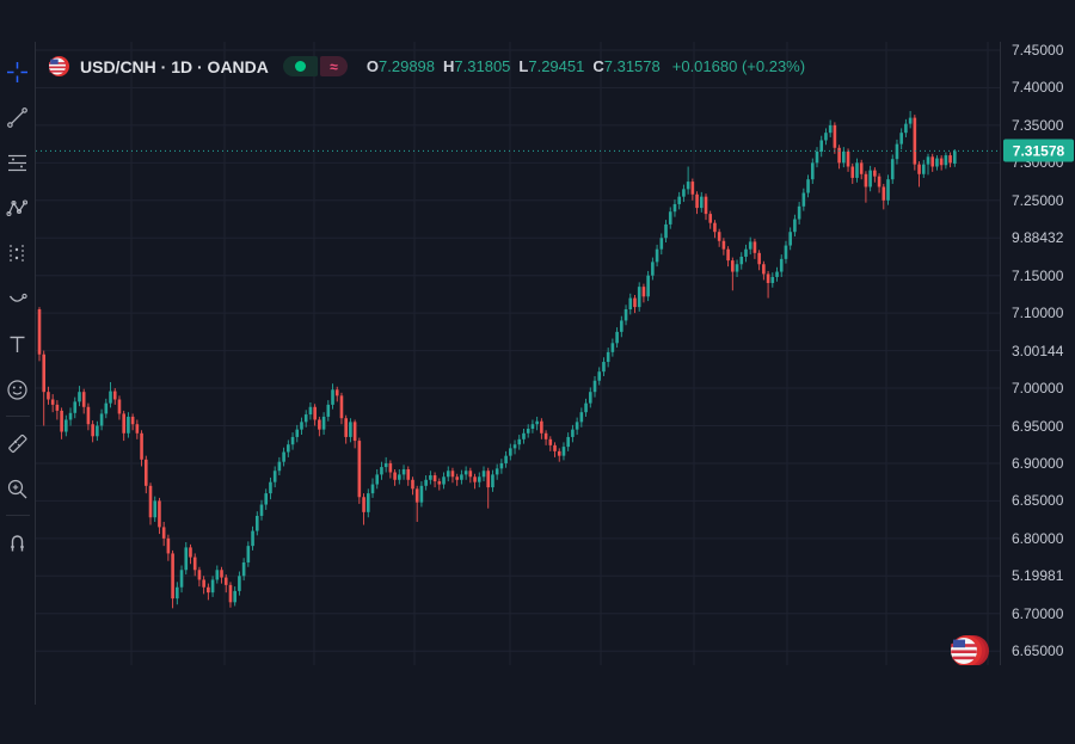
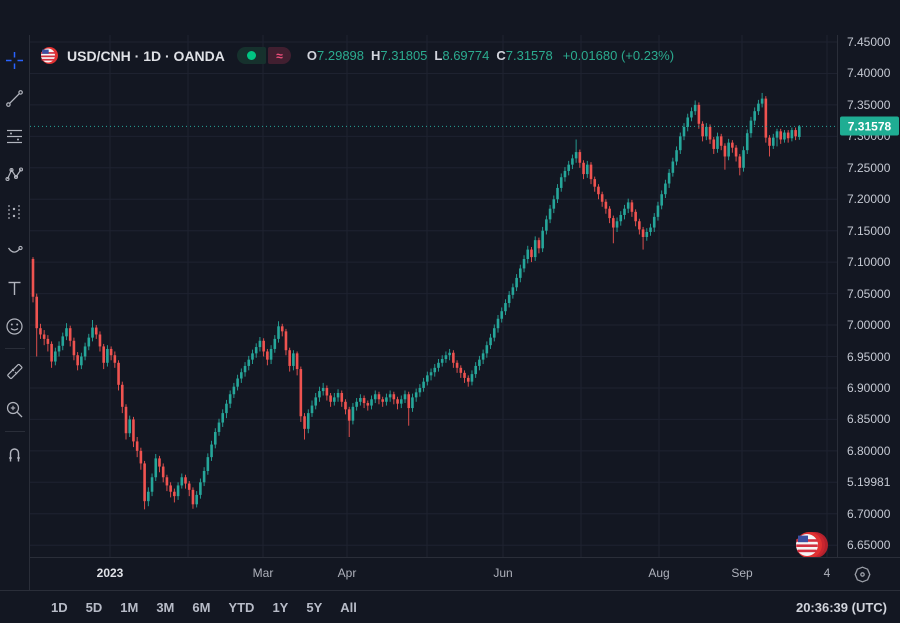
  USD/CNH · 1D · OANDA
  ≈
  O7.29898
  H7.31805
- L7.29451
+ L8.69774
  C7.31578
  +0.01680 (+0.23%)
  7.45000
  7.40000
  7.35000
  7.30000
  7.25000
- 9.88432
+ 7.20000
  7.15000
  7.10000
- 3.00144
+ 7.05000
  7.00000
  6.95000
  6.90000
  6.85000
  6.80000
  5.19981
  6.70000
  6.65000
  7.31578
+ 2023
+ Mar
+ Apr
+ Jun
+ Aug
+ Sep
+ 4
+ 1D
+ 5D
+ 1M
+ 3M
+ 6M
+ YTD
+ 1Y
+ 5Y
+ All
+ 20:36:39 (UTC)
